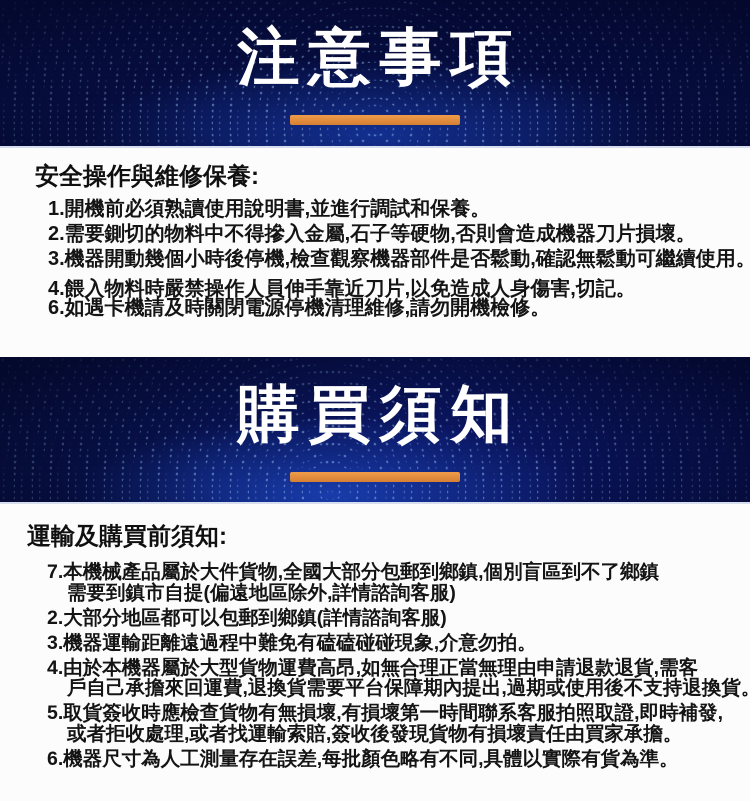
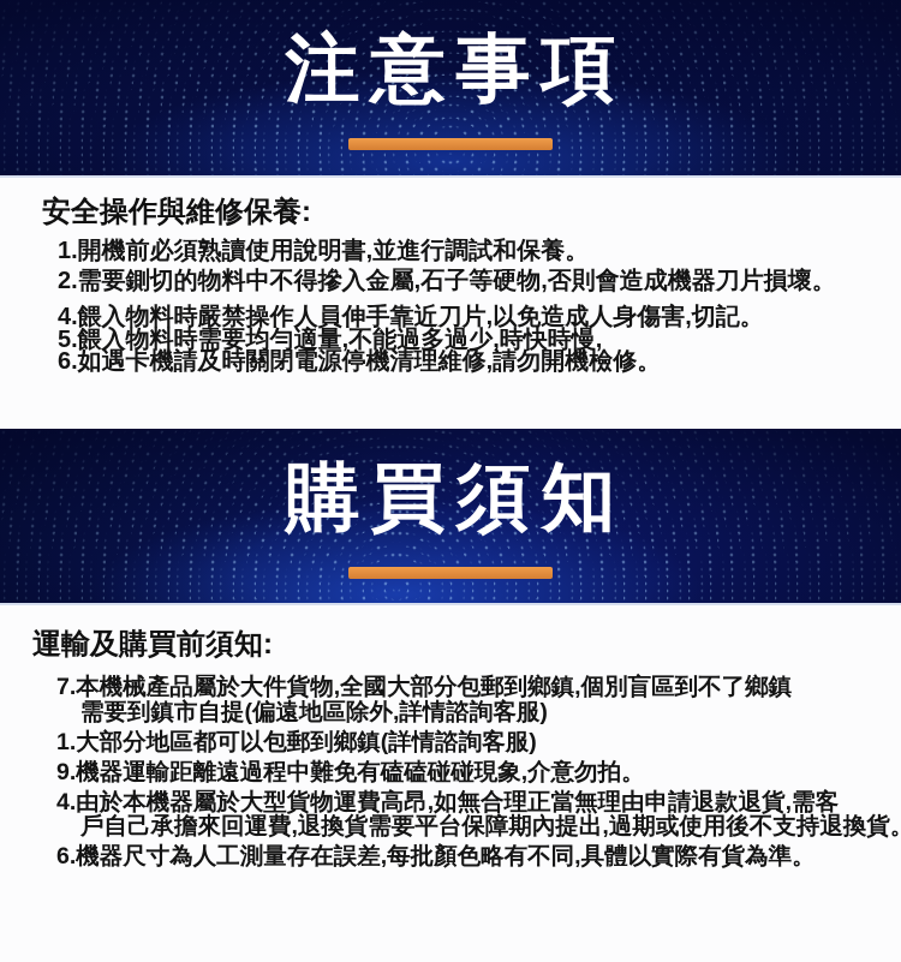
  注意事項
  安全操作與維修保養:
  1.開機前必須熟讀使用說明書,並進行調試和保養。
  2.需要鍘切的物料中不得摻入金屬,石子等硬物,否則會造成機器刀片損壞。
- 3.機器開動幾個小時後停機,檢查觀察機器部件是否鬆動,確認無鬆動可繼續使用。
  4.餵入物料時嚴禁操作人員伸手靠近刀片,以免造成人身傷害,切記。
+ 5.餵入物料時需要均勻適量,不能過多過少,時快時慢,
  6.如遇卡機請及時關閉電源停機清理維修,請勿開機檢修。
  購買須知
  運輸及購買前須知:
  7.本機械產品屬於大件貨物,全國大部分包郵到鄉鎮,個別盲區到不了鄉鎮
  需要到鎮市自提(偏遠地區除外,詳情諮詢客服)
- 2.大部分地區都可以包郵到鄉鎮(詳情諮詢客服)
+ 1.大部分地區都可以包郵到鄉鎮(詳情諮詢客服)
- 3.機器運輸距離遠過程中難免有磕磕碰碰現象,介意勿拍。
+ 9.機器運輸距離遠過程中難免有磕磕碰碰現象,介意勿拍。
  4.由於本機器屬於大型貨物運費高昂,如無合理正當無理由申請退款退貨,需客
  戶自己承擔來回運費,退換貨需要平台保障期內提出,過期或使用後不支持退換貨
- 5.取貨簽收時應檢查貨物有無損壞,有損壞第一時間聯系客服拍照取證,即時補發,
- 或者拒收處理,或者找運輸索賠,簽收後發現貨物有損壞責任由買家承擔。
  6.機器尺寸為人工測量存在誤差,每批顏色略有不同,具體以實際有貨為準。
